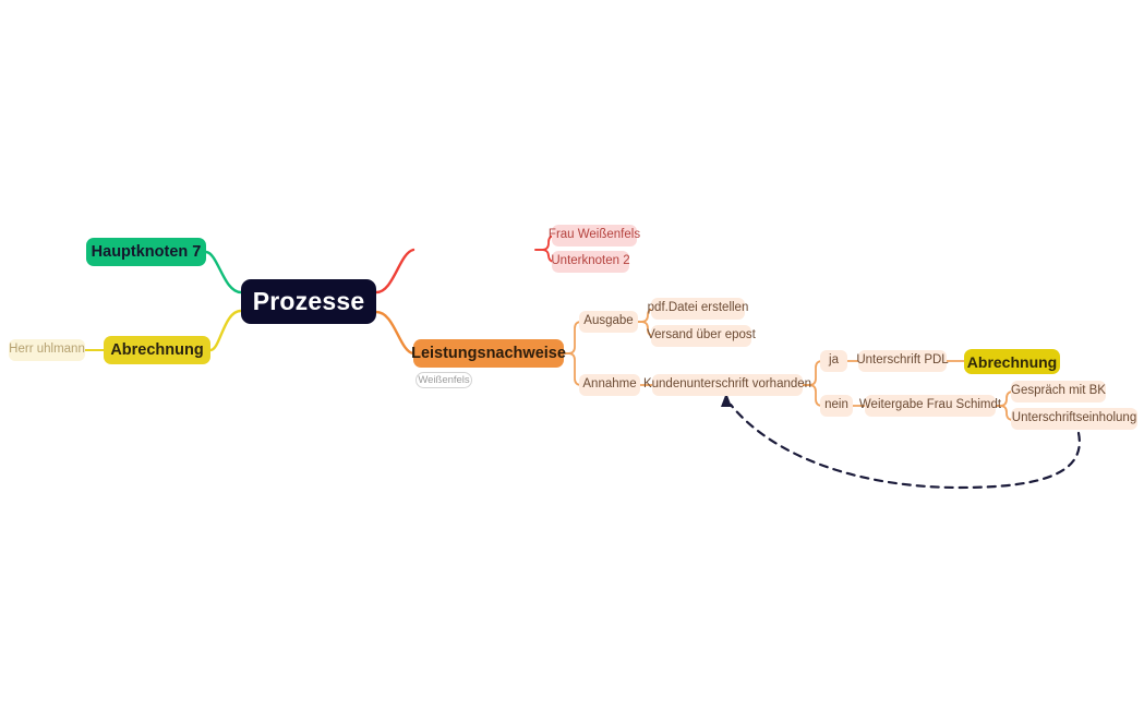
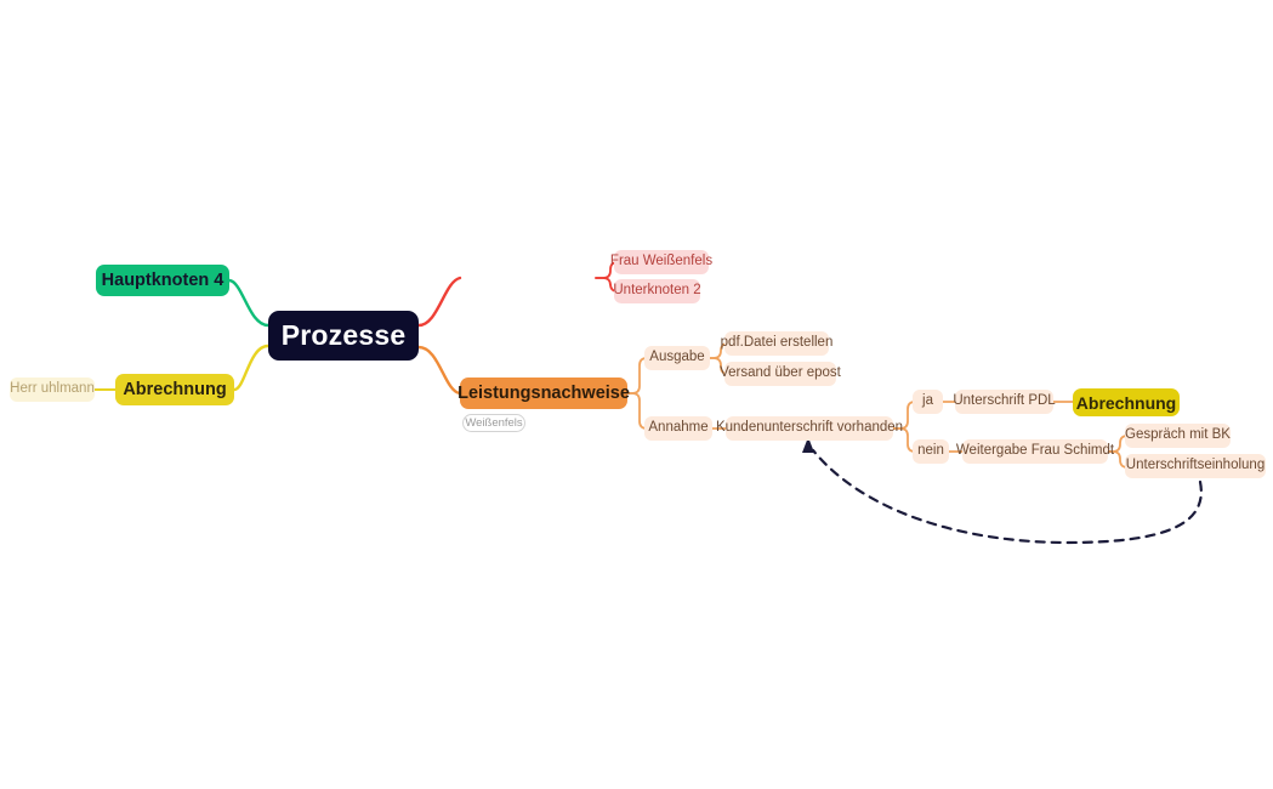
  Prozesse
- Hauptknoten 7
+ Hauptknoten 4
  Abrechnung
  Herr uhlmann
  Frau Weißenfels
  Unterknoten 2
  Leistungsnachweise
  Weißenfels
  Ausgabe
  pdf.Datei erstellen
  Versand über epost
  Annahme
  Kundenunterschrift vorhanden
  ja
  Unterschrift PDL
  Abrechnung
  nein
  Weitergabe Frau Schimdt
  Gespräch mit BK
  Unterschriftseinholung
